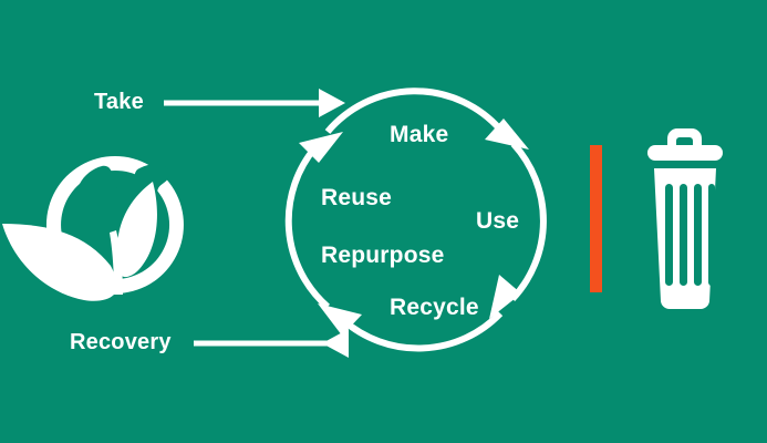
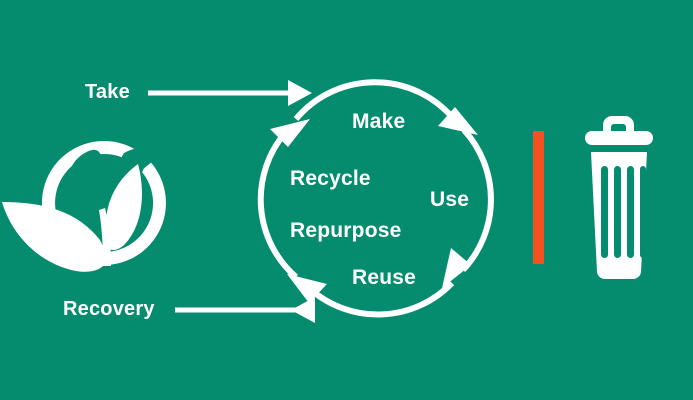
  Make
  Use
- Recycle
+ Reuse
  Repurpose
- Reuse
+ Recycle
  Take
  Recovery
